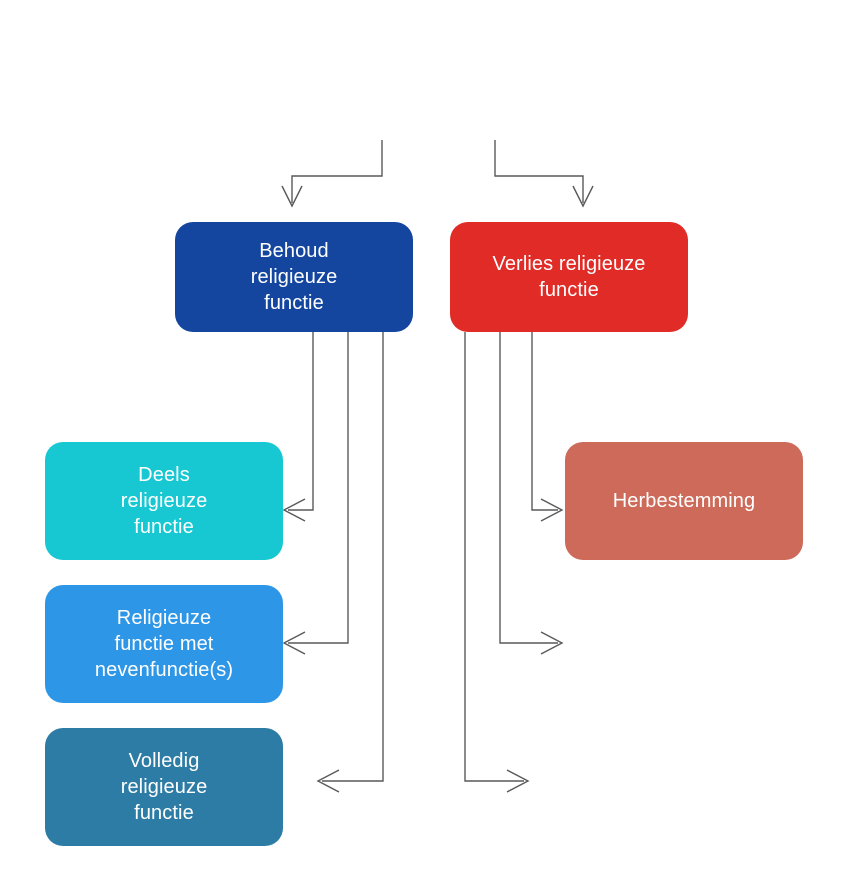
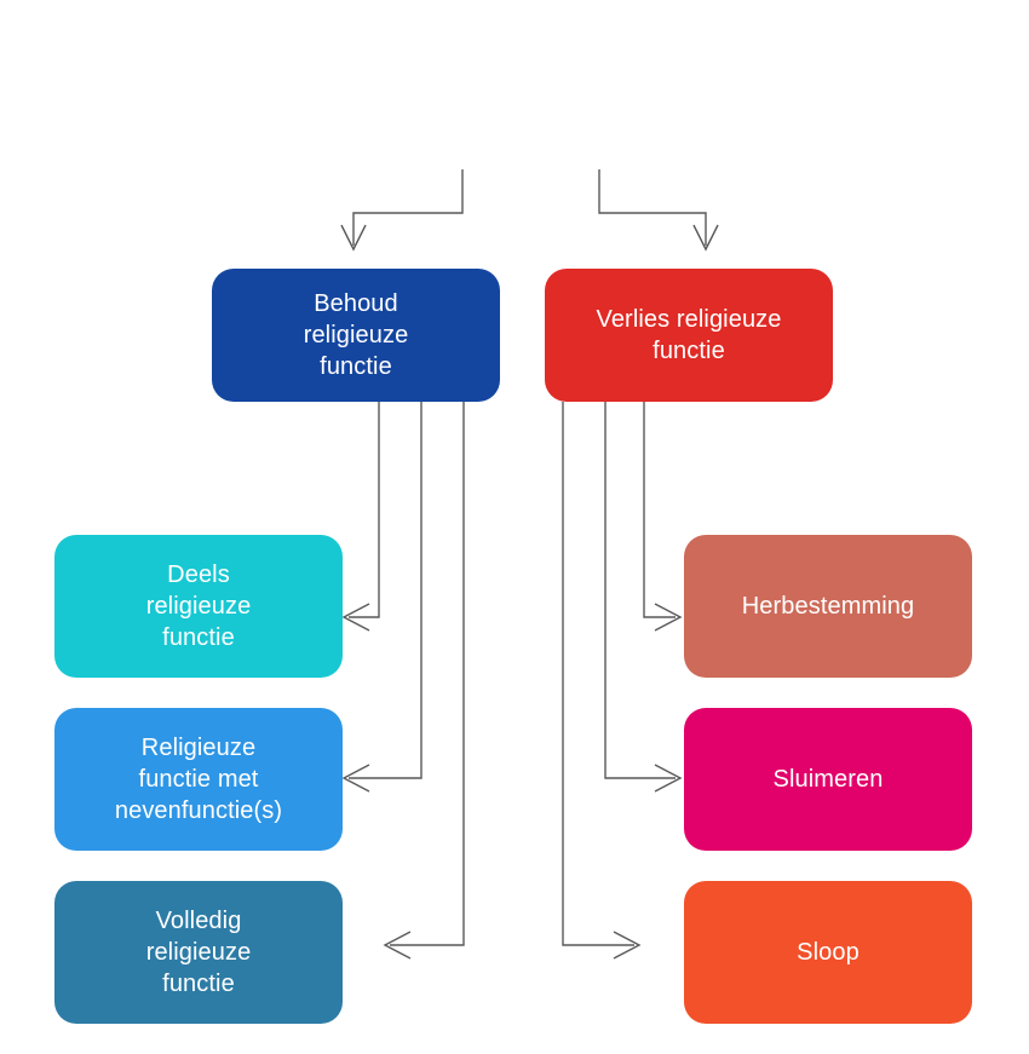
  Behoud
  religieuze
  functie
  Verlies religieuze
  functie
  Deels
  religieuze
  functie
  Religieuze
  functie met
  nevenfunctie(s)
  Volledig
  religieuze
  functie
  Herbestemming
+ Sluimeren
+ Sloop
